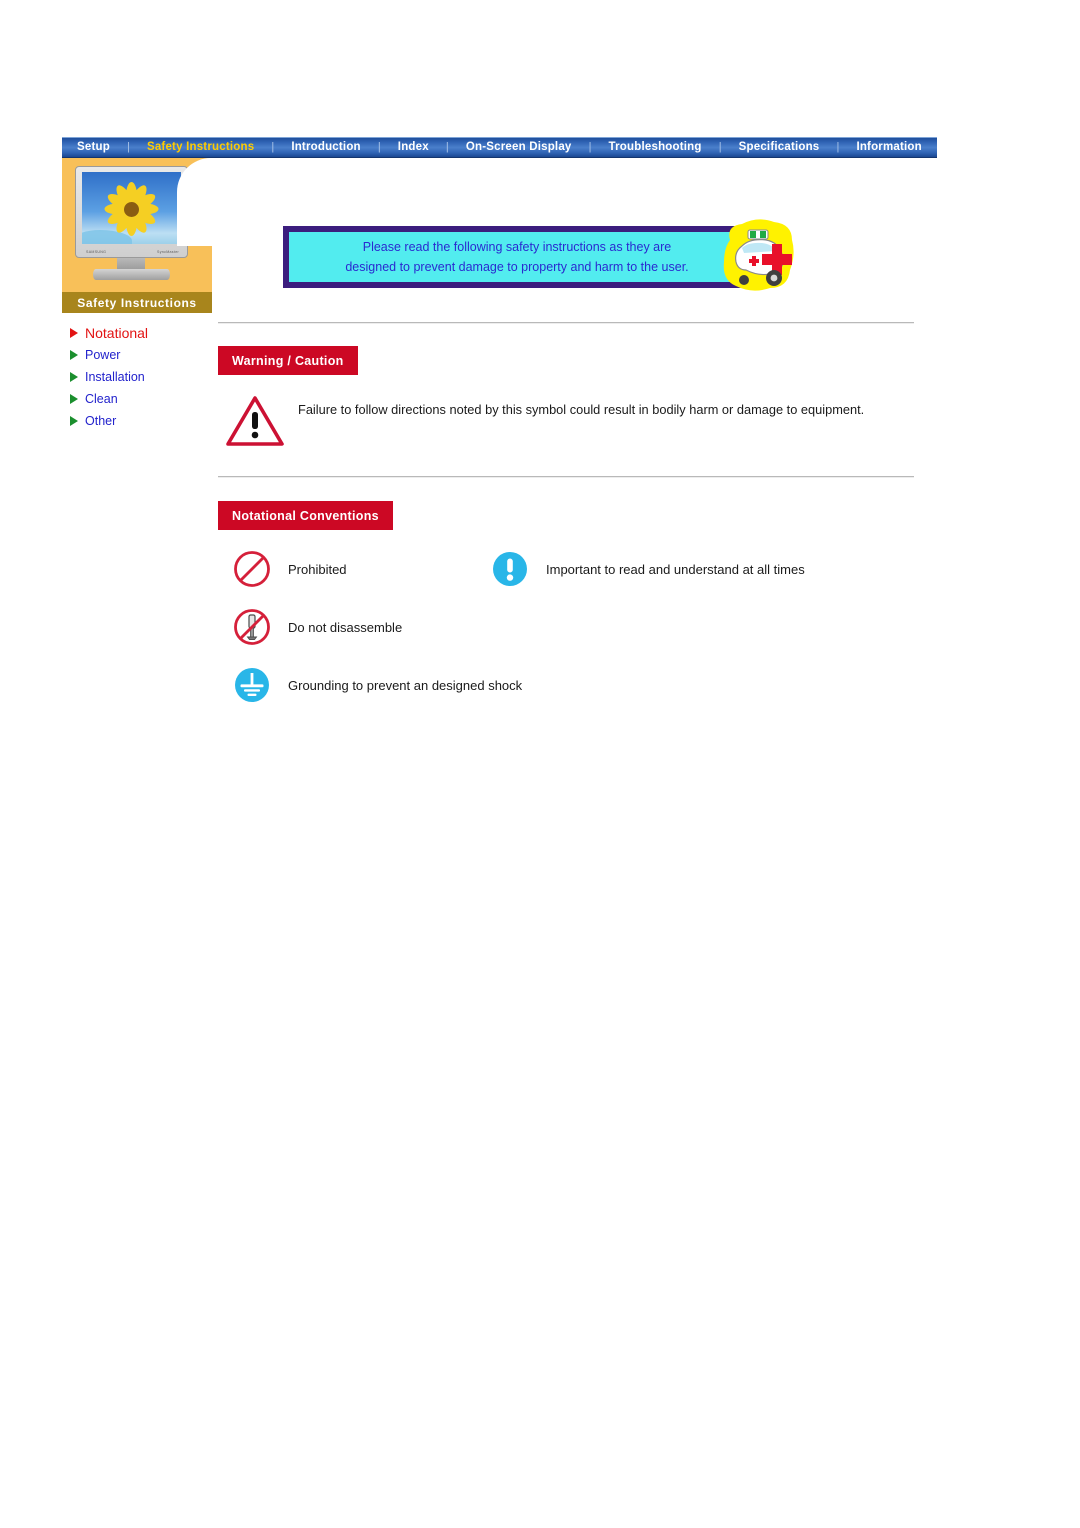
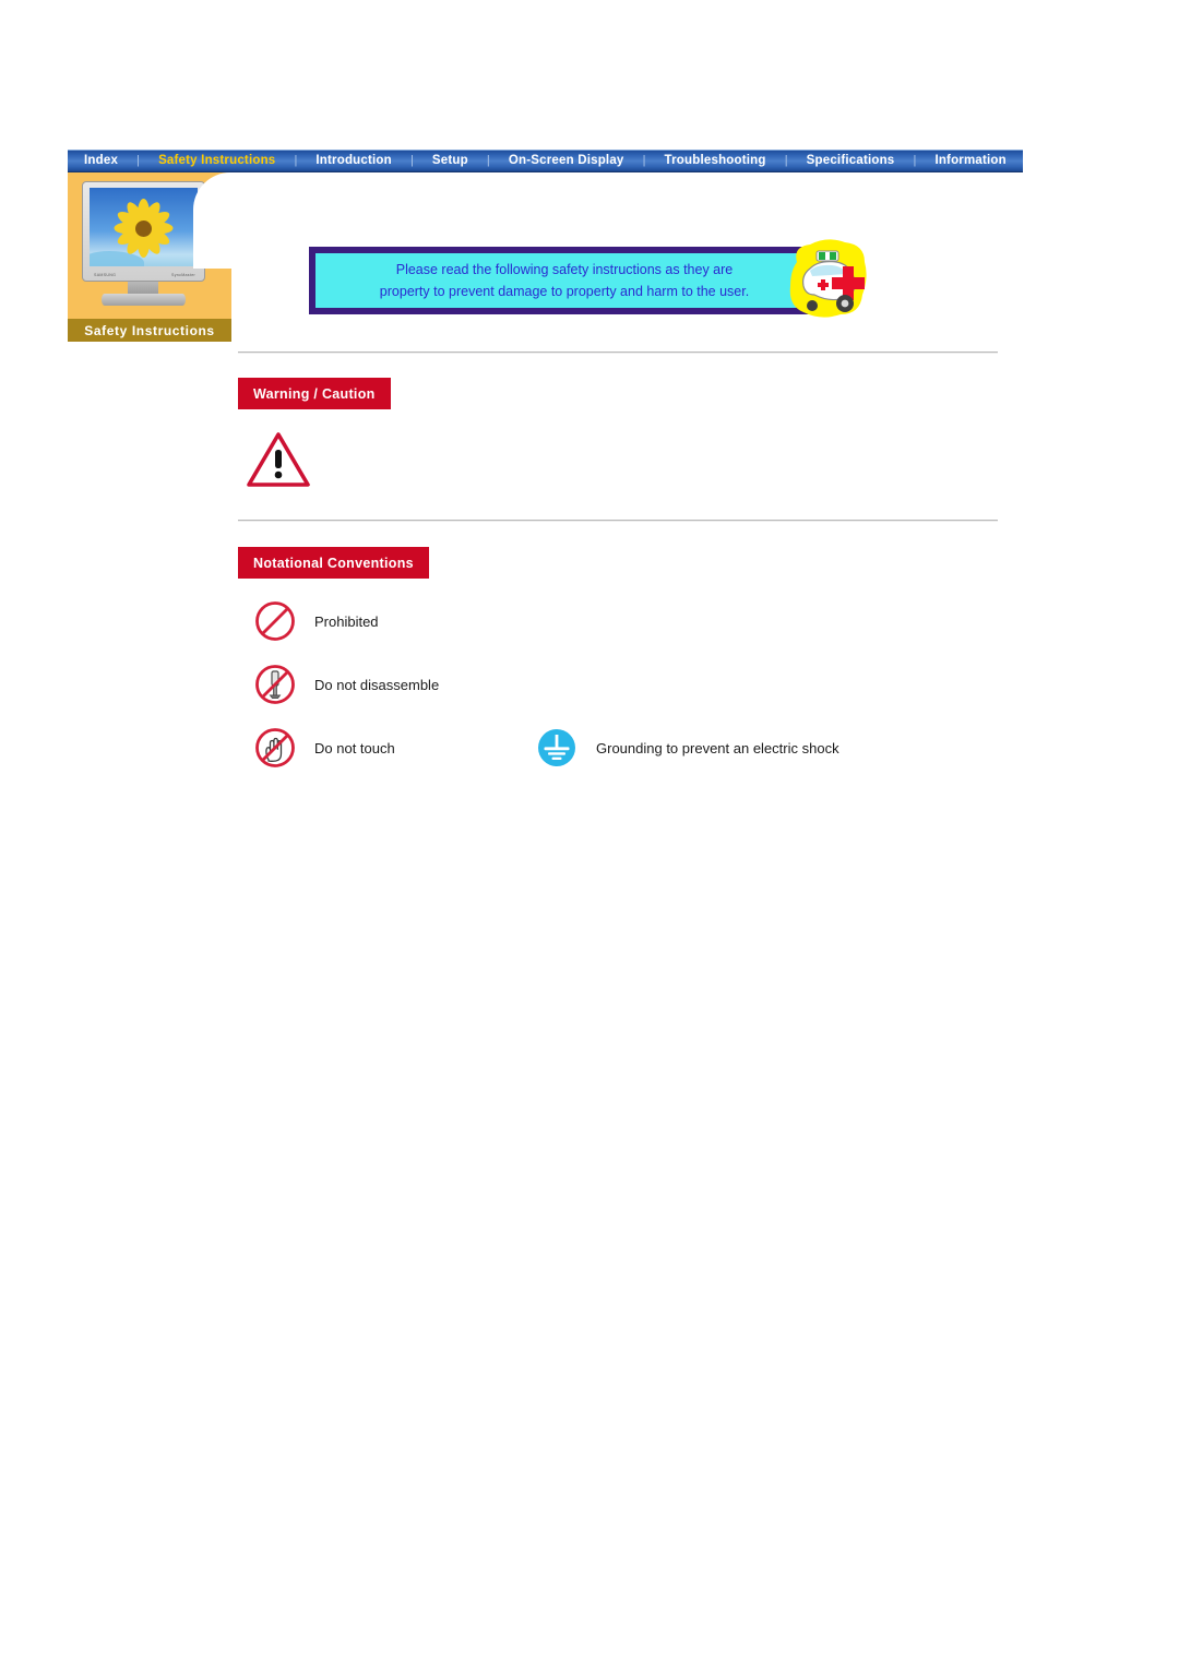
- Setup
+ Index
  |
  Safety Instructions
  |
  Introduction
  |
- Index
+ Setup
  |
  On-Screen Display
  |
  Troubleshooting
  |
  Specifications
  |
  Information
  Safety Instructions
- Notational
- Power
- Installation
- Clean
- Other
  Please read the following safety instructions as they are
- designed to prevent damage to property and harm to the user.
+ property to prevent damage to property and harm to the user.
  Warning / Caution
- Failure to follow directions noted by this symbol could result in bodily harm or damage to equipment.
  Notational Conventions
  Prohibited
- Important to read and understand at all times
  Do not disassemble
+ Do not touch
- Grounding to prevent an designed shock
+ Grounding to prevent an electric shock
